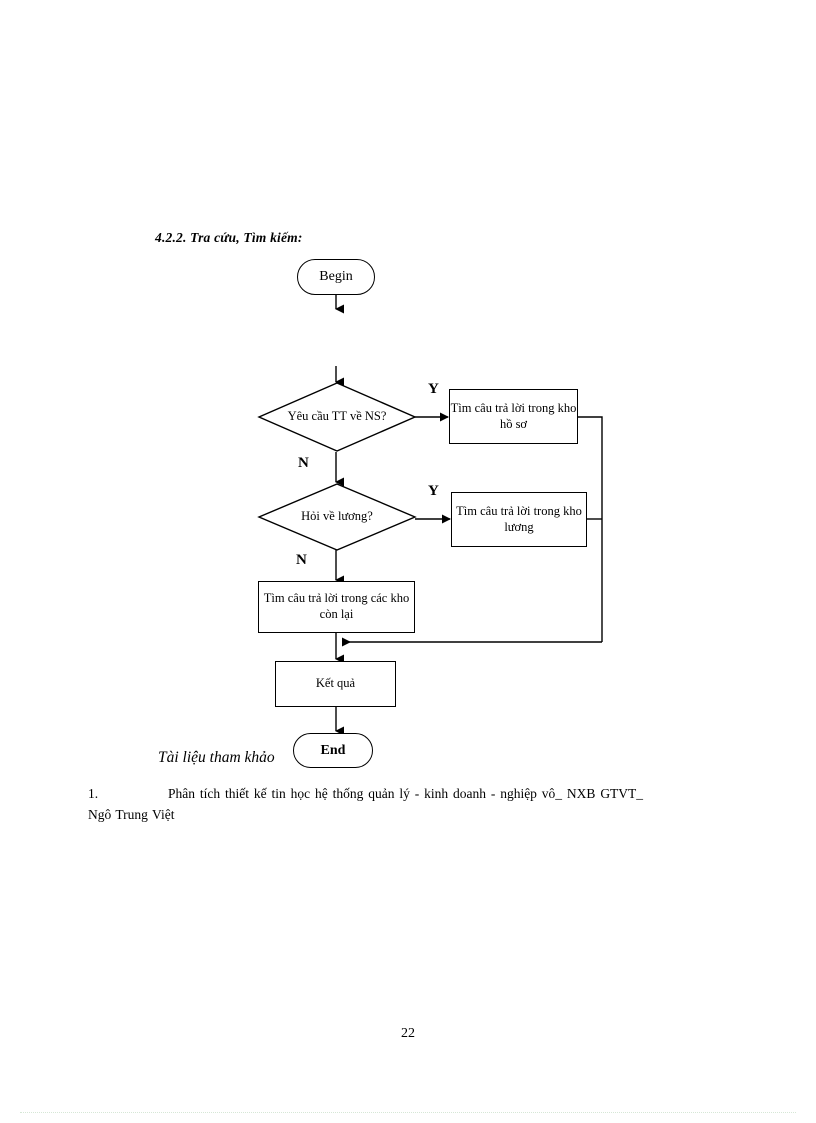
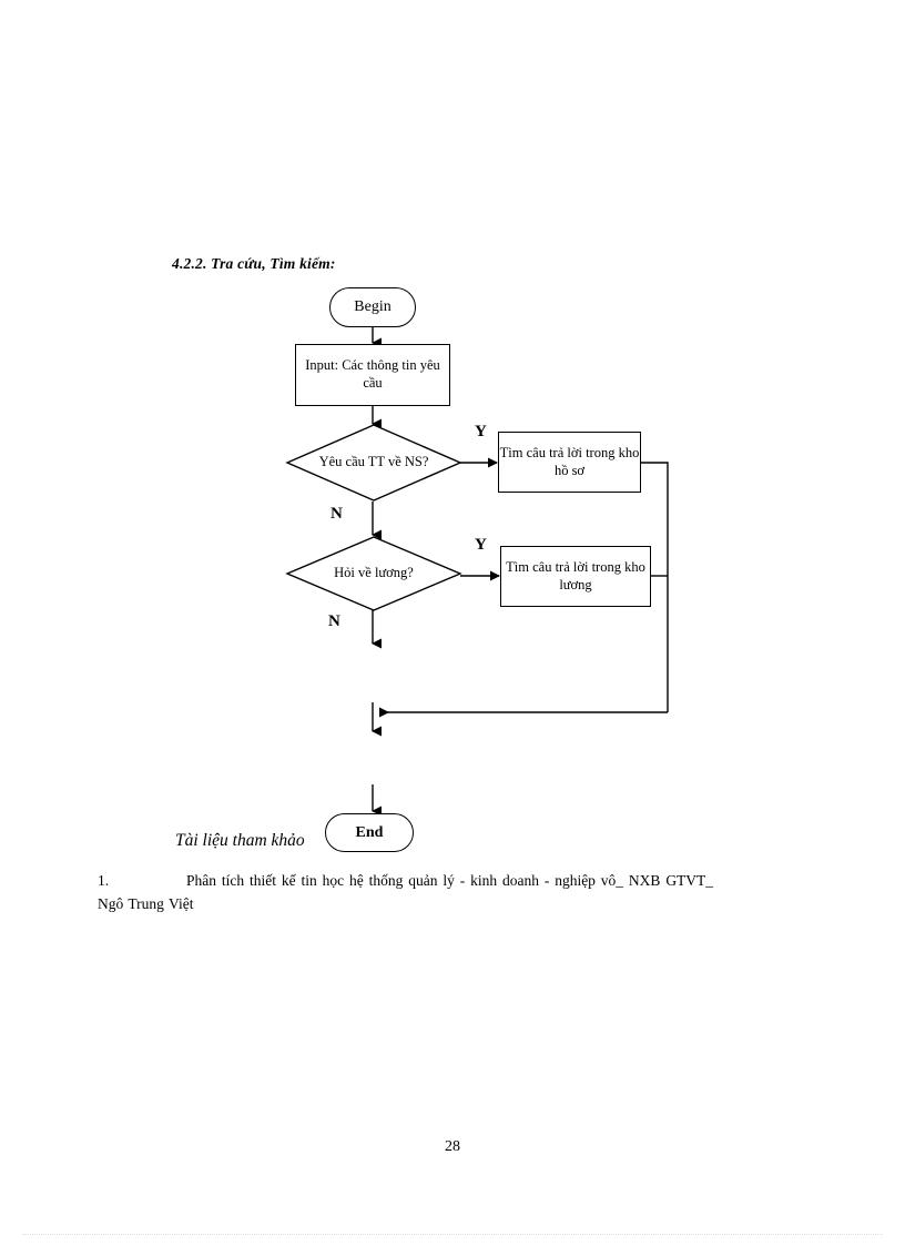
  4.2.2. Tra cứu, Tìm kiếm:
  Begin
+ Input: Các thông tin yêu cầu
  Yêu cầu TT về NS?
  Tìm câu trả lời trong kho hồ sơ
  Hỏi về lương?
  Tìm câu trả lời trong kho lương
- Tìm câu trả lời trong các kho còn lại
- Kết quả
  End
  Y
  N
  Y
  N
  Tài liệu tham khảo
  1.
  Phân tích thiết kế tin học hệ thống quản lý - kinh doanh - nghiệp vô_ NXB GTVT_
  Ngô Trung Việt
- 22
+ 28
